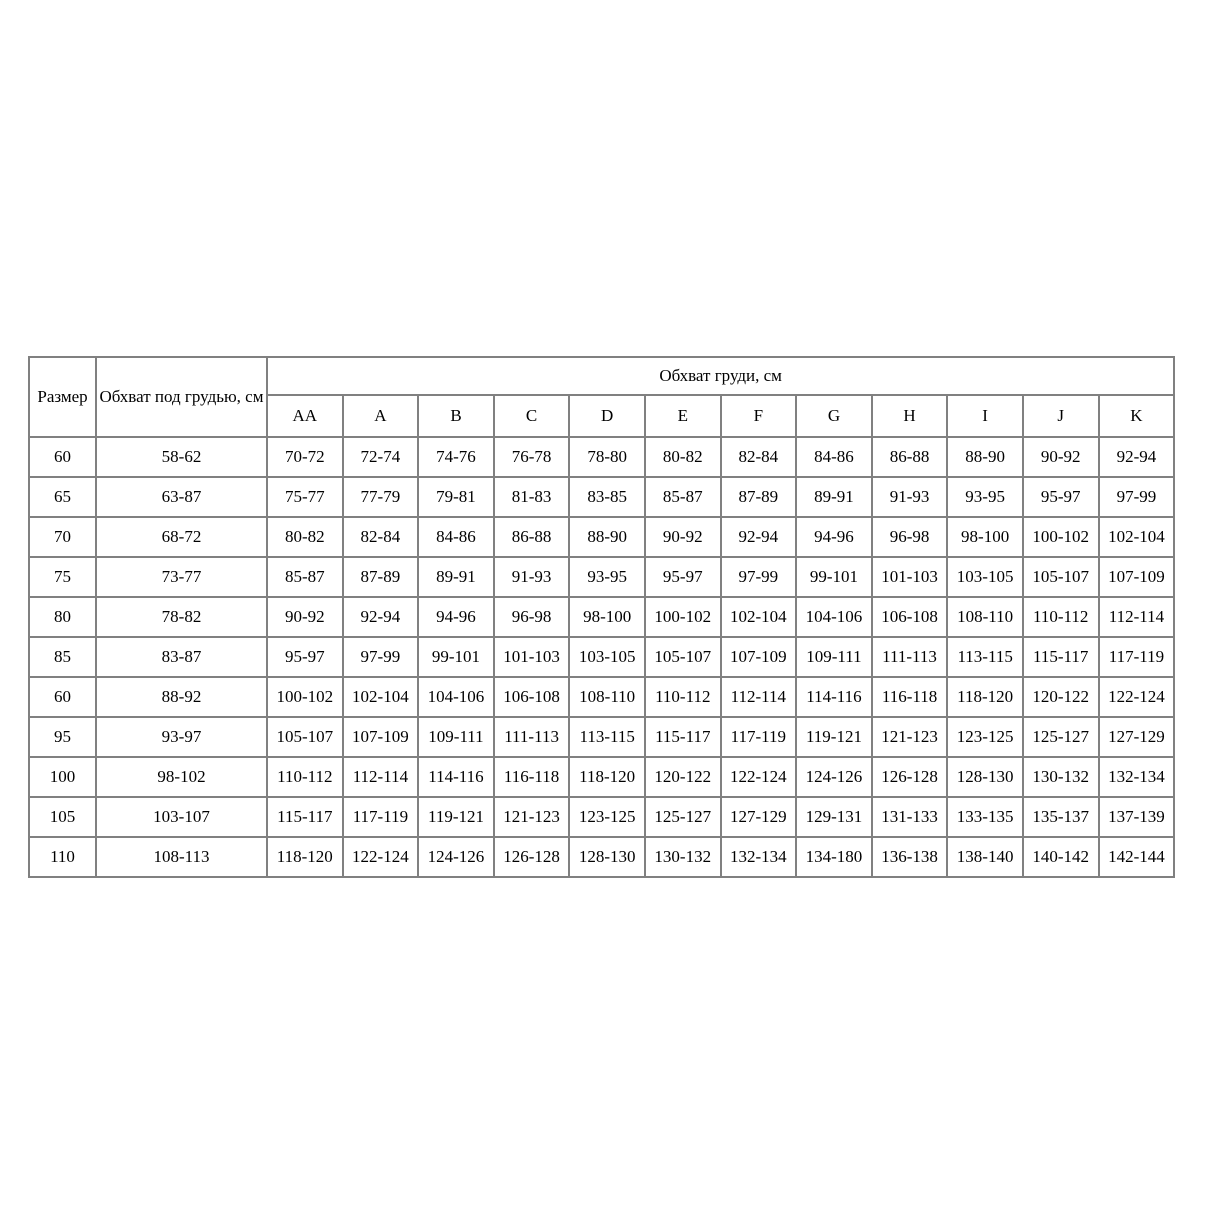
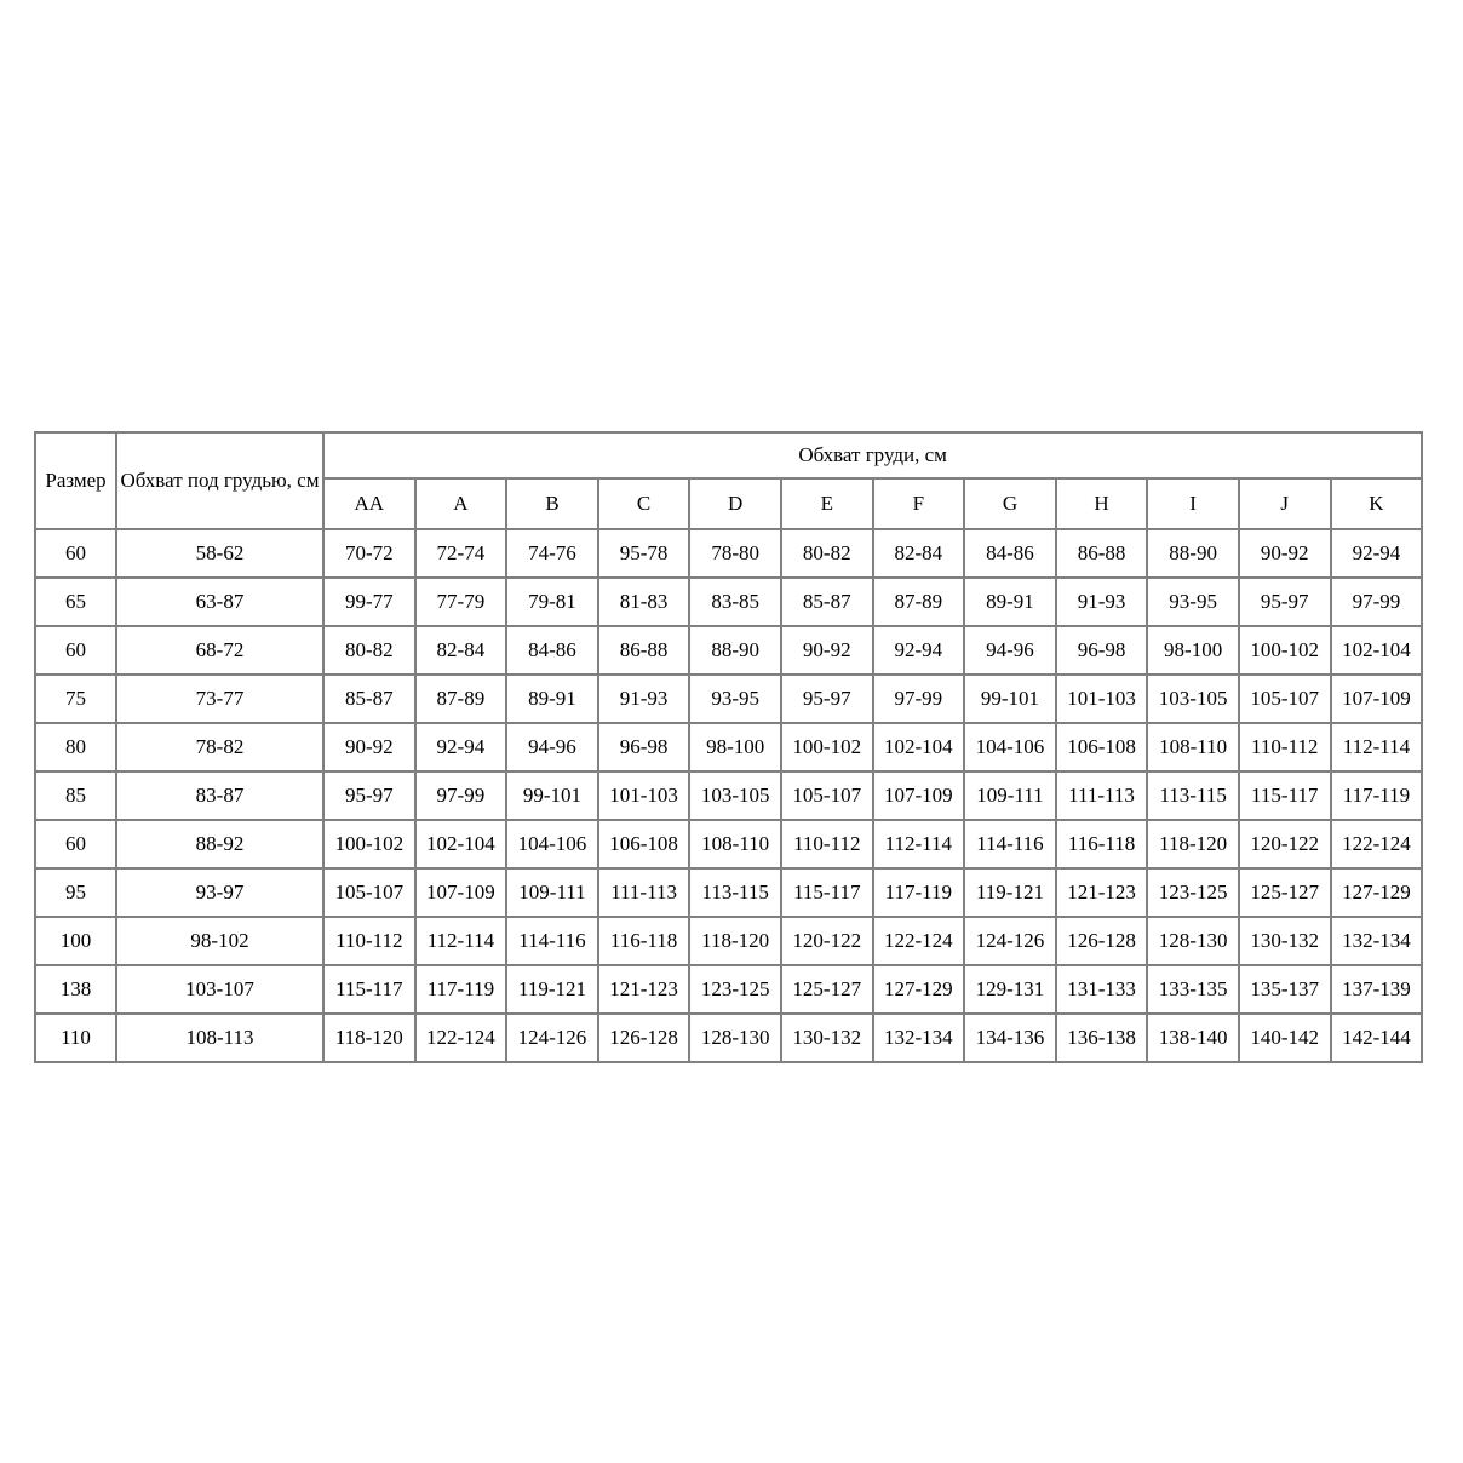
  Размер	Обхват под грудью, см	Обхват груди, см
  AA	A	B	C	D	E	F	G	H	I	J	K
- 60	58-62	70-72	72-74	74-76	76-78	78-80	80-82	82-84	84-86	86-88	88-90	90-92	92-94
+ 60	58-62	70-72	72-74	74-76	95-78	78-80	80-82	82-84	84-86	86-88	88-90	90-92	92-94
- 65	63-87	75-77	77-79	79-81	81-83	83-85	85-87	87-89	89-91	91-93	93-95	95-97	97-99
+ 65	63-87	99-77	77-79	79-81	81-83	83-85	85-87	87-89	89-91	91-93	93-95	95-97	97-99
- 70	68-72	80-82	82-84	84-86	86-88	88-90	90-92	92-94	94-96	96-98	98-100	100-102	102-104
+ 60	68-72	80-82	82-84	84-86	86-88	88-90	90-92	92-94	94-96	96-98	98-100	100-102	102-104
  75	73-77	85-87	87-89	89-91	91-93	93-95	95-97	97-99	99-101	101-103	103-105	105-107	107-109
  80	78-82	90-92	92-94	94-96	96-98	98-100	100-102	102-104	104-106	106-108	108-110	110-112	112-114
  85	83-87	95-97	97-99	99-101	101-103	103-105	105-107	107-109	109-111	111-113	113-115	115-117	117-119
  60	88-92	100-102	102-104	104-106	106-108	108-110	110-112	112-114	114-116	116-118	118-120	120-122	122-124
  95	93-97	105-107	107-109	109-111	111-113	113-115	115-117	117-119	119-121	121-123	123-125	125-127	127-129
  100	98-102	110-112	112-114	114-116	116-118	118-120	120-122	122-124	124-126	126-128	128-130	130-132	132-134
- 105	103-107	115-117	117-119	119-121	121-123	123-125	125-127	127-129	129-131	131-133	133-135	135-137	137-139
+ 138	103-107	115-117	117-119	119-121	121-123	123-125	125-127	127-129	129-131	131-133	133-135	135-137	137-139
- 110	108-113	118-120	122-124	124-126	126-128	128-130	130-132	132-134	134-180	136-138	138-140	140-142	142-144
+ 110	108-113	118-120	122-124	124-126	126-128	128-130	130-132	132-134	134-136	136-138	138-140	140-142	142-144
